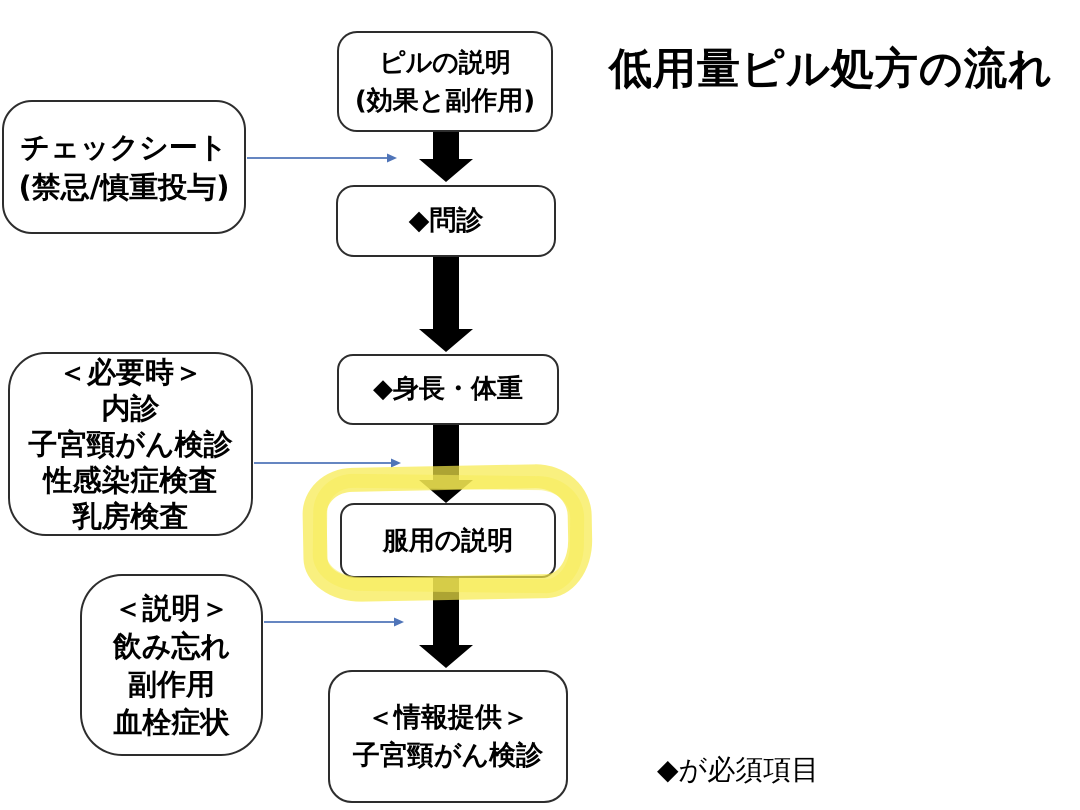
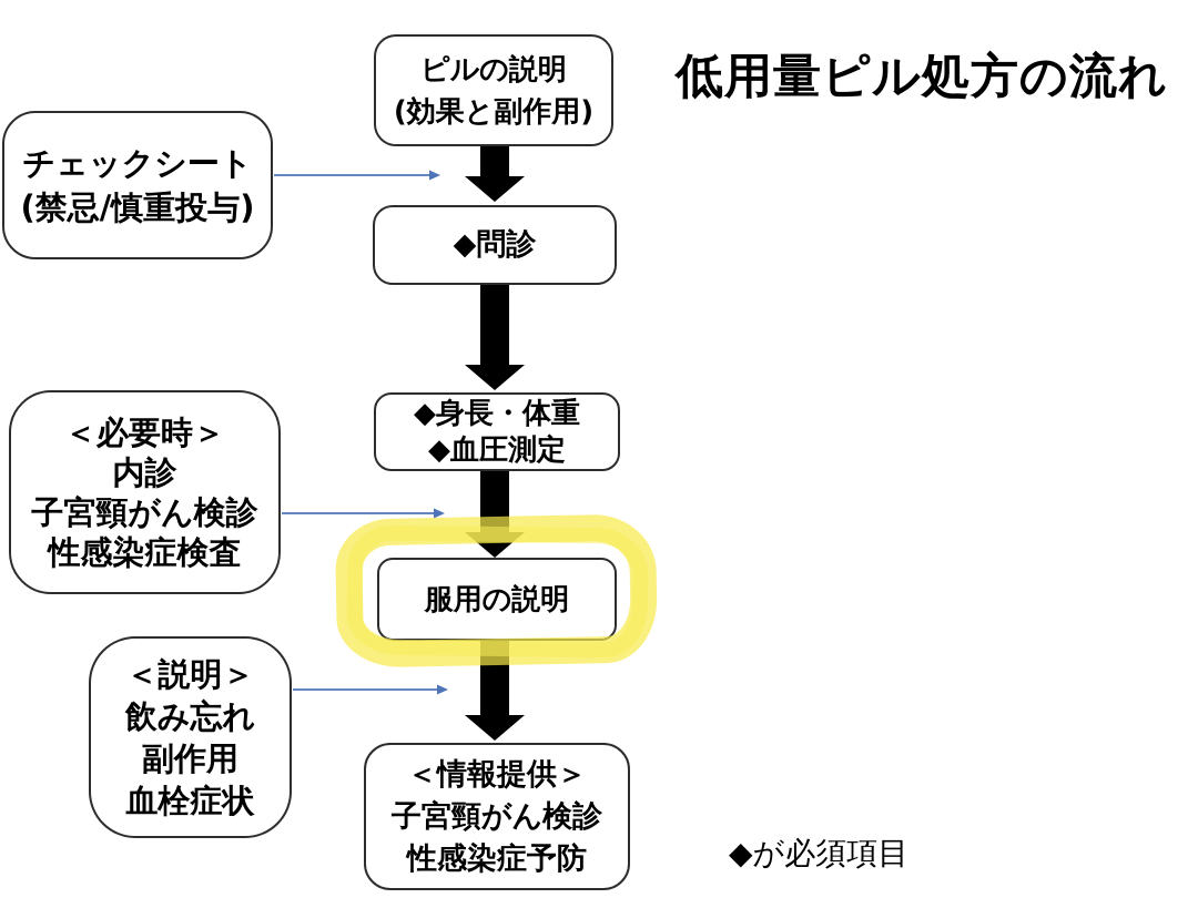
  低用量ピル処方の流れ
  ピルの説明
  (効果と副作用)
  ◆問診
  ◆身長・体重
+ ◆血圧測定
  服用の説明
  ＜情報提供＞
  子宮頸がん検診
+ 性感染症予防
  チェックシート
  (禁忌/慎重投与)
  ＜必要時＞
  内診
  子宮頸がん検診
  性感染症検査
- 乳房検査
  ＜説明＞
  飲み忘れ
  副作用
  血栓症状
  ◆が必須項目
